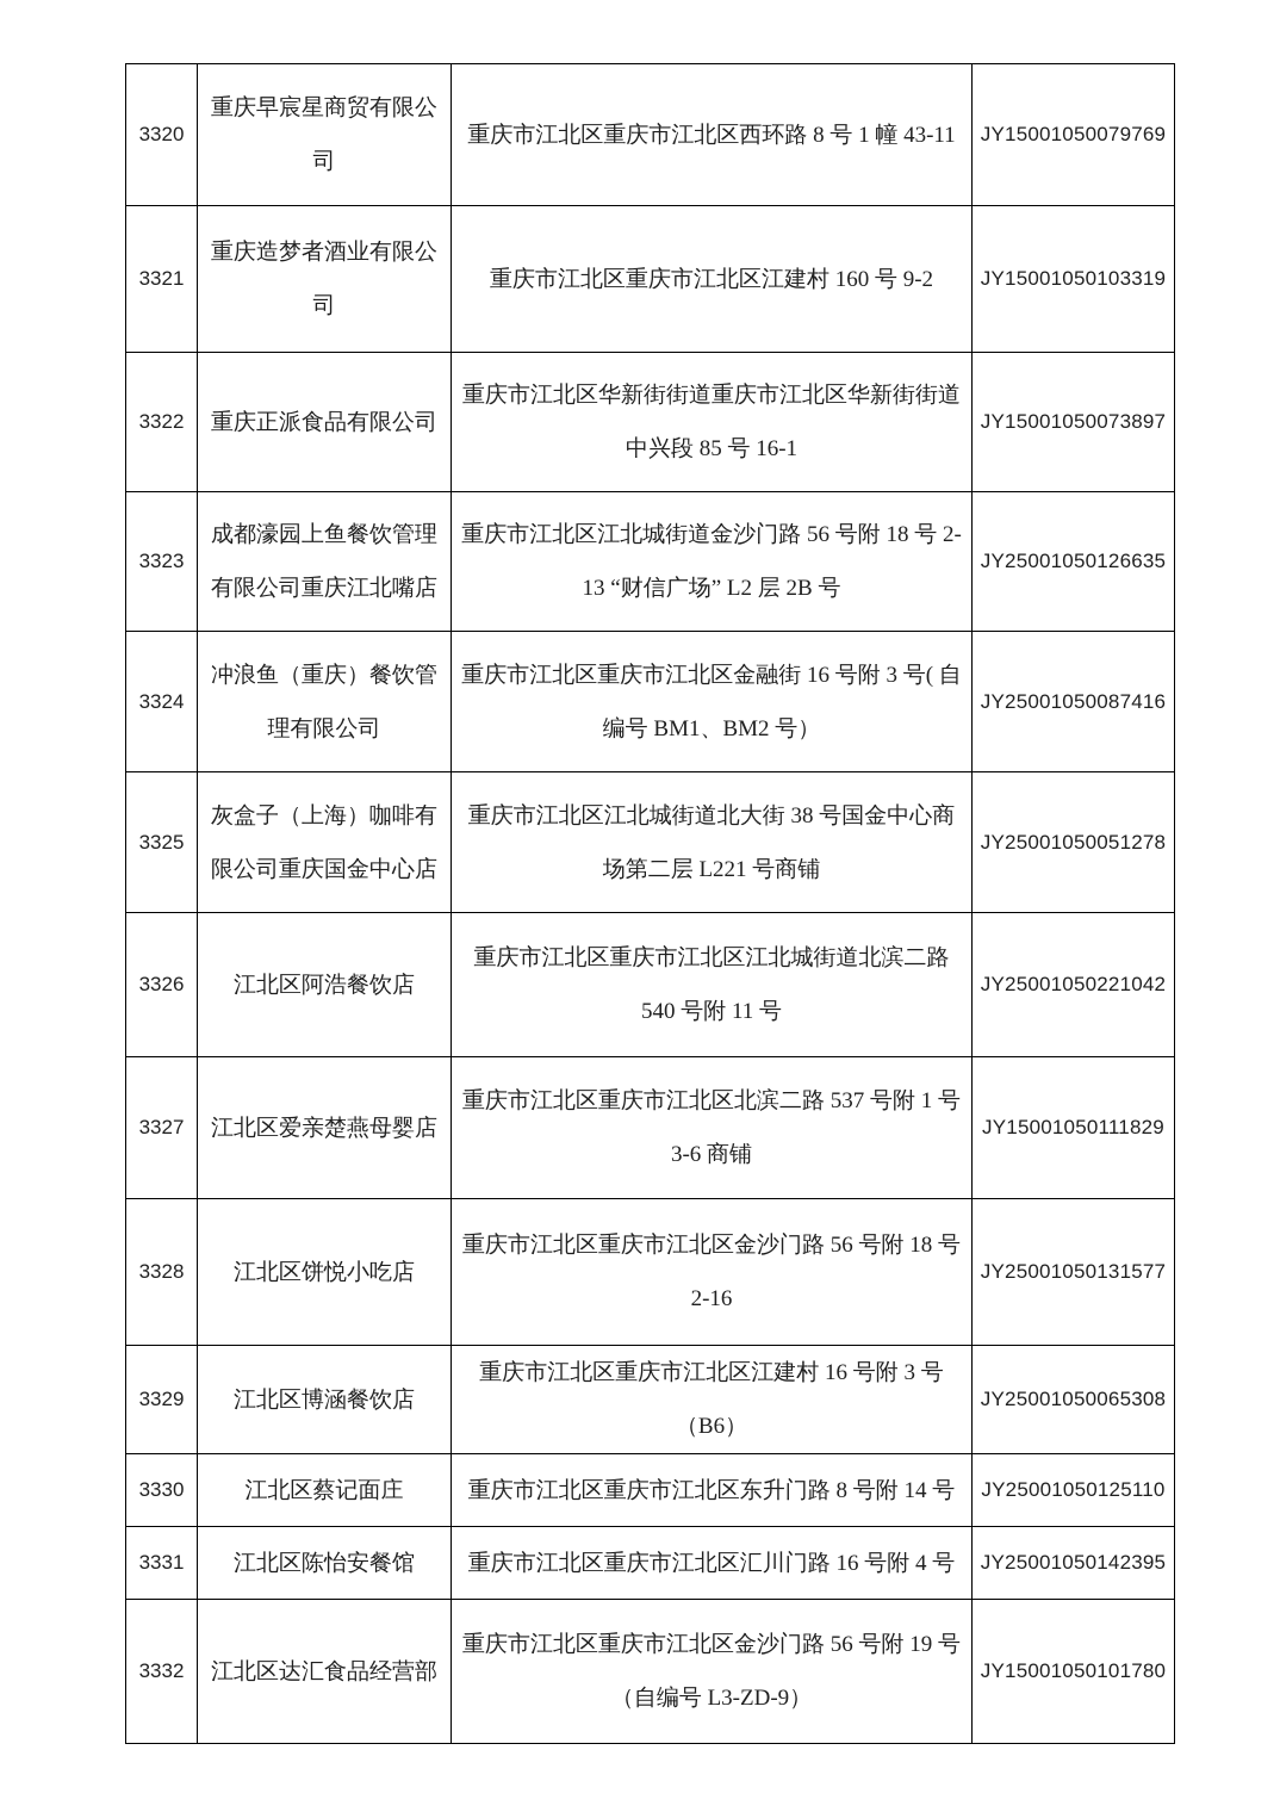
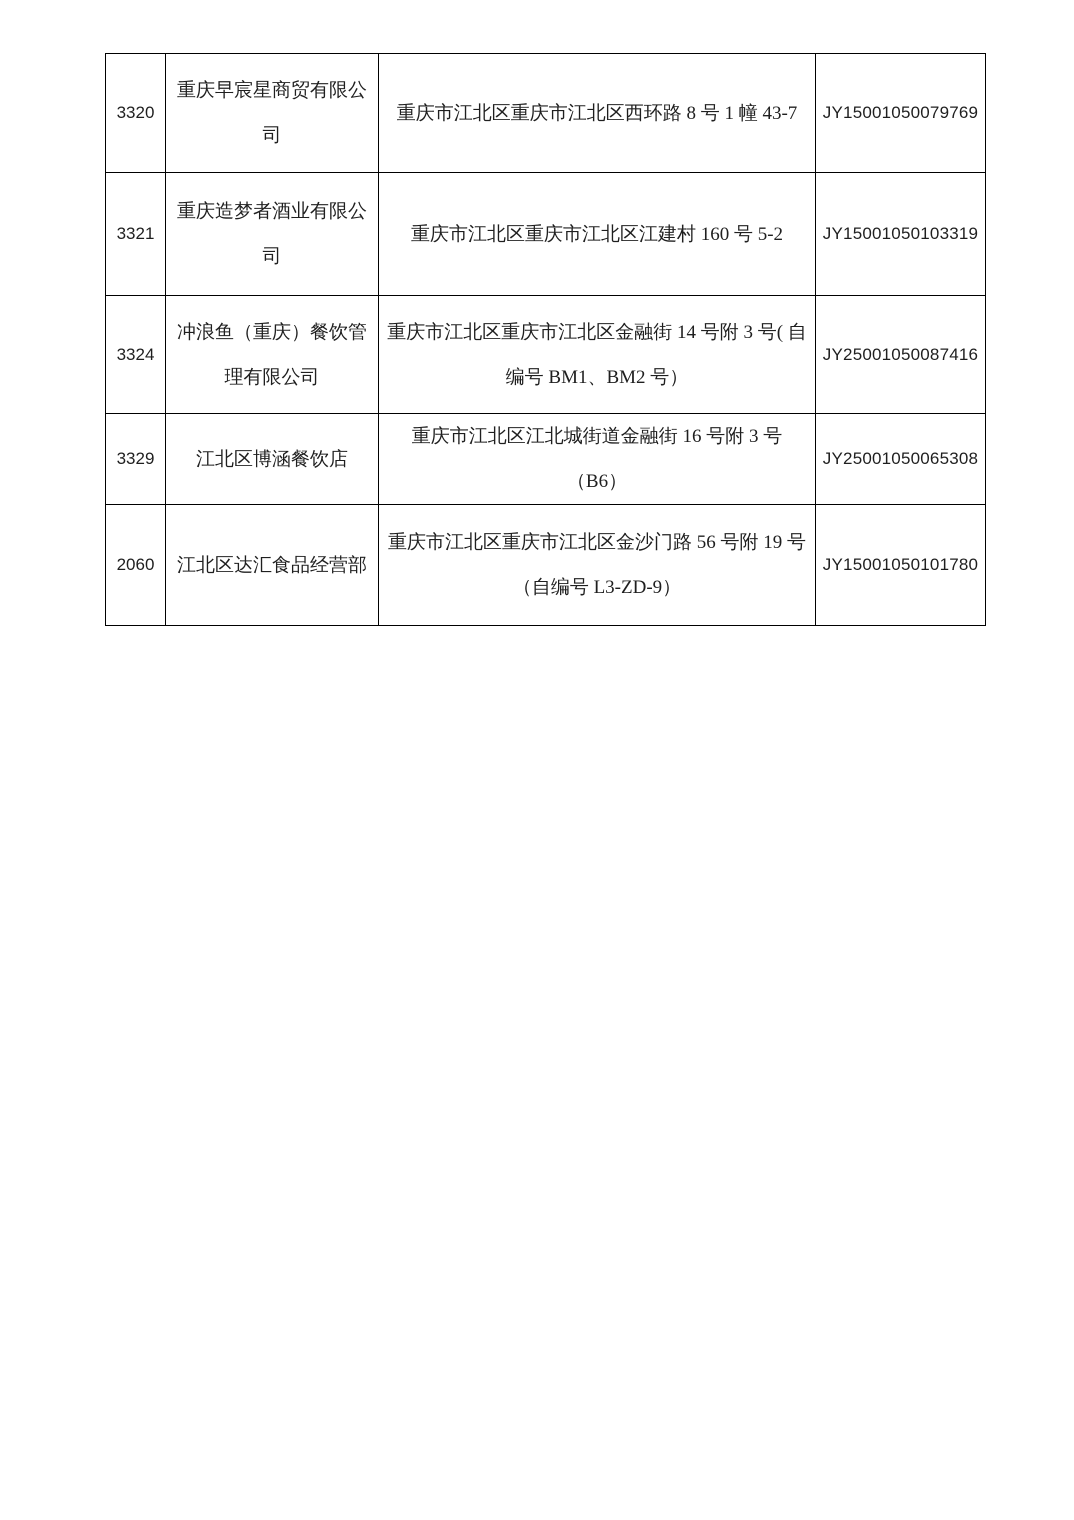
- 3320	重庆早宸星商贸有限公司	重庆市江北区重庆市江北区西环路 8 号 1 幢 43-11	JY15001050079769
+ 3320	重庆早宸星商贸有限公司	重庆市江北区重庆市江北区西环路 8 号 1 幢 43-7	JY15001050079769
- 3321	重庆造梦者酒业有限公司	重庆市江北区重庆市江北区江建村 160 号 9-2	JY15001050103319
+ 3321	重庆造梦者酒业有限公司	重庆市江北区重庆市江北区江建村 160 号 5-2	JY15001050103319
- 3322	重庆正派食品有限公司	重庆市江北区华新街街道重庆市江北区华新街街道中兴段 85 号 16-1	JY15001050073897
- 3323	成都濠园上鱼餐饮管理有限公司重庆江北嘴店	重庆市江北区江北城街道金沙门路 56 号附 18 号 2-13 “财信广场” L2 层 2B 号	JY25001050126635
- 3324	冲浪鱼（重庆）餐饮管理有限公司	重庆市江北区重庆市江北区金融街 16 号附 3 号( 自编号 BM1、BM2 号）	JY25001050087416
+ 3324	冲浪鱼（重庆）餐饮管理有限公司	重庆市江北区重庆市江北区金融街 14 号附 3 号( 自编号 BM1、BM2 号）	JY25001050087416
- 3325	灰盒子（上海）咖啡有限公司重庆国金中心店	重庆市江北区江北城街道北大街 38 号国金中心商场第二层 L221 号商铺	JY25001050051278
- 3326	江北区阿浩餐饮店	重庆市江北区重庆市江北区江北城街道北滨二路 540 号附 11 号	JY25001050221042
- 3327	江北区爱亲楚燕母婴店	重庆市江北区重庆市江北区北滨二路 537 号附 1 号 3-6 商铺	JY15001050111829
- 3328	江北区饼悦小吃店	重庆市江北区重庆市江北区金沙门路 56 号附 18 号 2-16	JY25001050131577
- 3329	江北区博涵餐饮店	重庆市江北区重庆市江北区江建村 16 号附 3 号（B6）	JY25001050065308
+ 3329	江北区博涵餐饮店	重庆市江北区江北城街道金融街 16 号附 3 号（B6）	JY25001050065308
- 3330	江北区蔡记面庄	重庆市江北区重庆市江北区东升门路 8 号附 14 号	JY25001050125110
- 3331	江北区陈怡安餐馆	重庆市江北区重庆市江北区汇川门路 16 号附 4 号	JY25001050142395
- 3332	江北区达汇食品经营部	重庆市江北区重庆市江北区金沙门路 56 号附 19 号（自编号 L3-ZD-9）	JY15001050101780
+ 2060	江北区达汇食品经营部	重庆市江北区重庆市江北区金沙门路 56 号附 19 号（自编号 L3-ZD-9）	JY15001050101780
